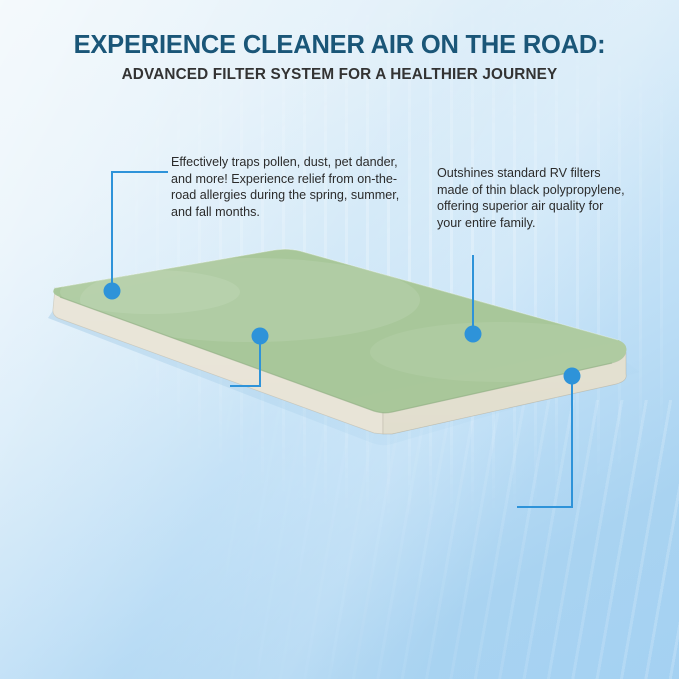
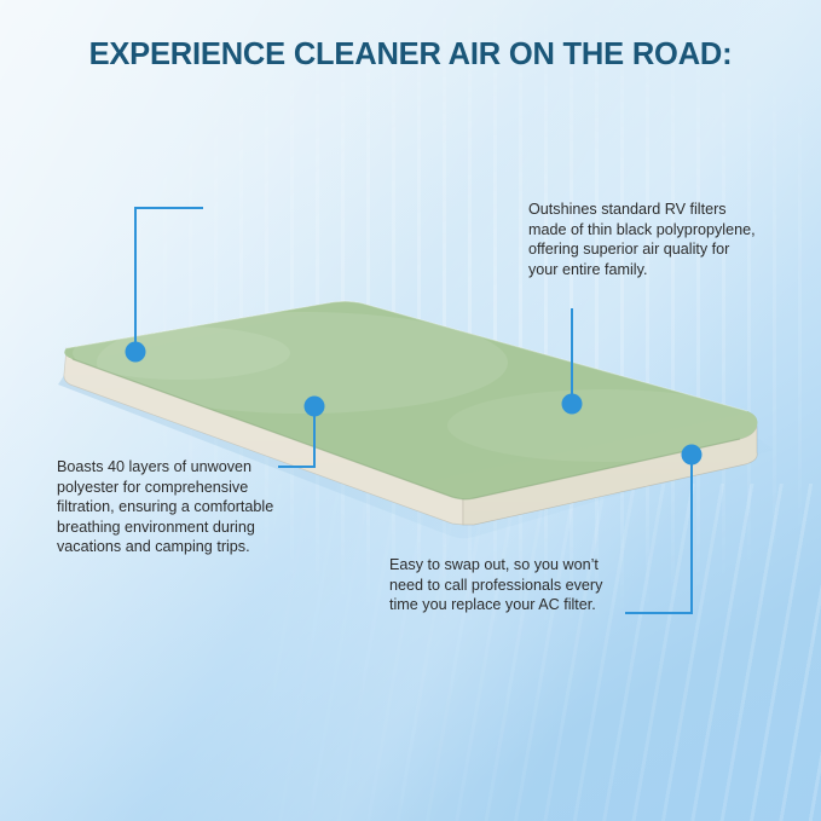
  EXPERIENCE CLEANER AIR ON THE ROAD:
- ADVANCED FILTER SYSTEM FOR A HEALTHIER JOURNEY
- Effectively traps pollen, dust, pet dander, and more! Experience relief from on-the-road allergies during the spring, summer, and fall months.
  Outshines standard RV filters made of thin black polypropylene, offering superior air quality for your entire family.
+ Boasts 40 layers of unwoven polyester for comprehensive filtration, ensuring a comfortable breathing environment during vacations and camping trips.
+ Easy to swap out, so you won’t need to call professionals every time you replace your AC filter.
